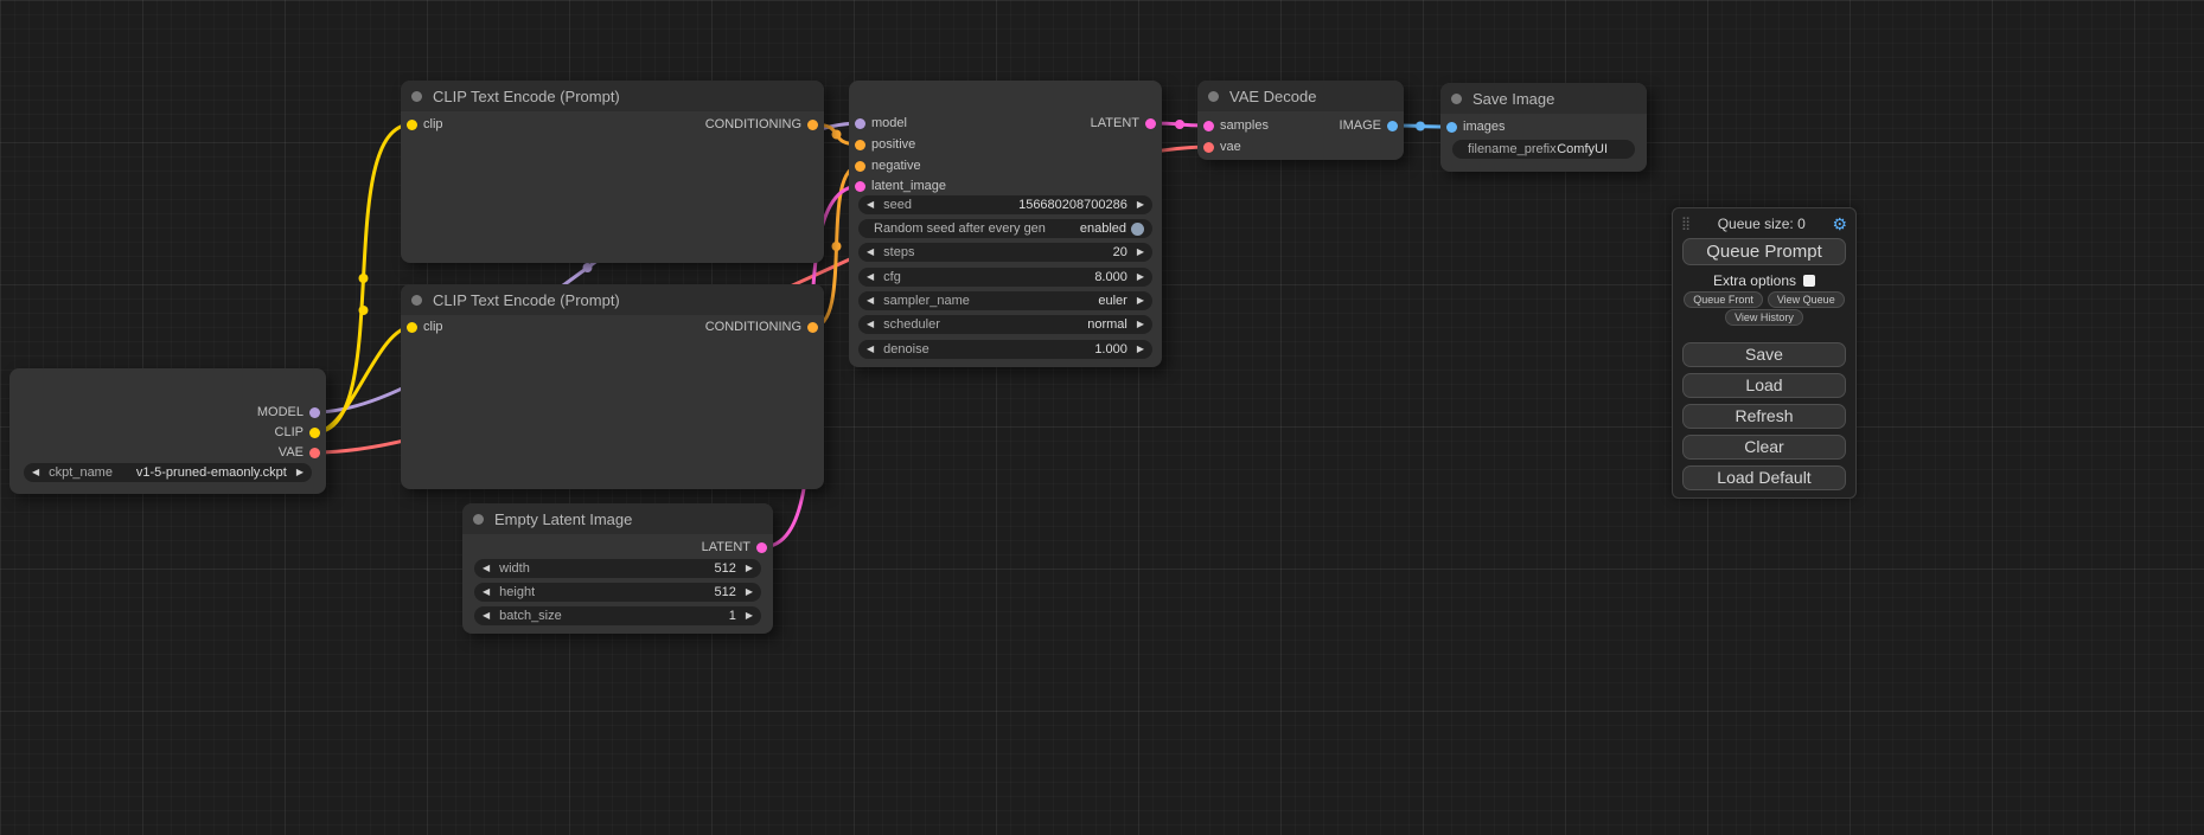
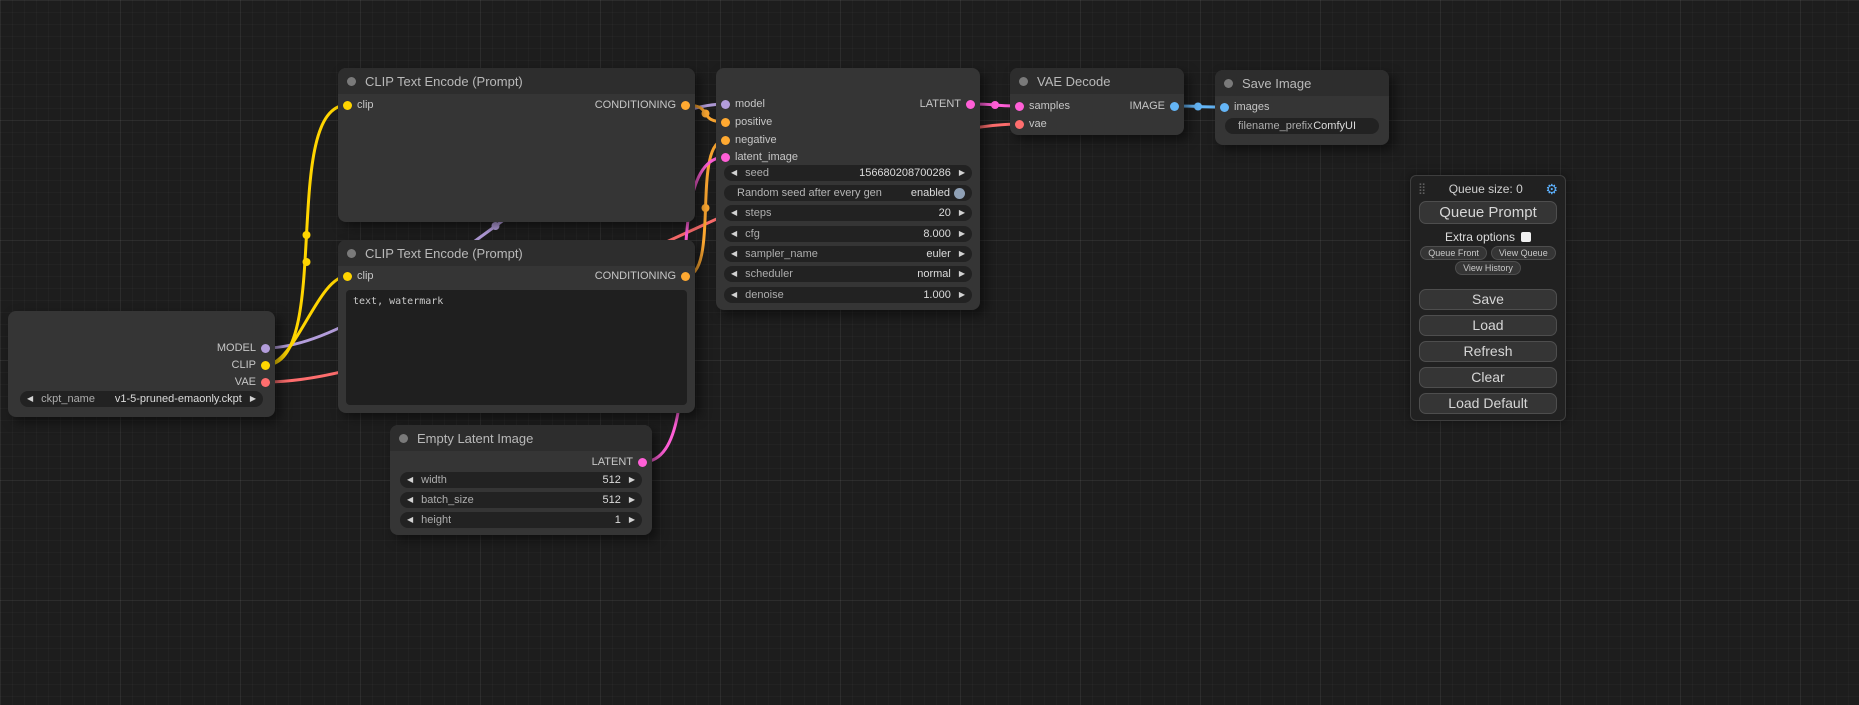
  MODEL
  CLIP
  VAE
  ◀
  ckpt_name
  v1-5-pruned-emaonly.ckpt
  ▶
  CLIP Text Encode (Prompt)
  clip
  CONDITIONING
  CLIP Text Encode (Prompt)
  clip
  CONDITIONING
+ text, watermark
  Empty Latent Image
  LATENT
  ◀
  width
  512
  ▶
  ◀
- height
+ batch_size
  512
  ▶
  ◀
- batch_size
+ height
  1
  ▶
  model
  LATENT
  positive
  negative
  latent_image
  ◀
  seed
  156680208700286
  ▶
  Random seed after every gen
  enabled
  ◀
  steps
  20
  ▶
  ◀
  cfg
  8.000
  ▶
  ◀
  sampler_name
  euler
  ▶
  ◀
  scheduler
  normal
  ▶
  ◀
  denoise
  1.000
  ▶
  VAE Decode
  samples
  IMAGE
  vae
  Save Image
  images
  filename_prefix
  ComfyUI
  ⣿
  Queue size: 0
  ⚙
  Queue Prompt
  Extra options
  Queue Front
  View Queue
  View History
  Save
  Load
  Refresh
  Clear
  Load Default
